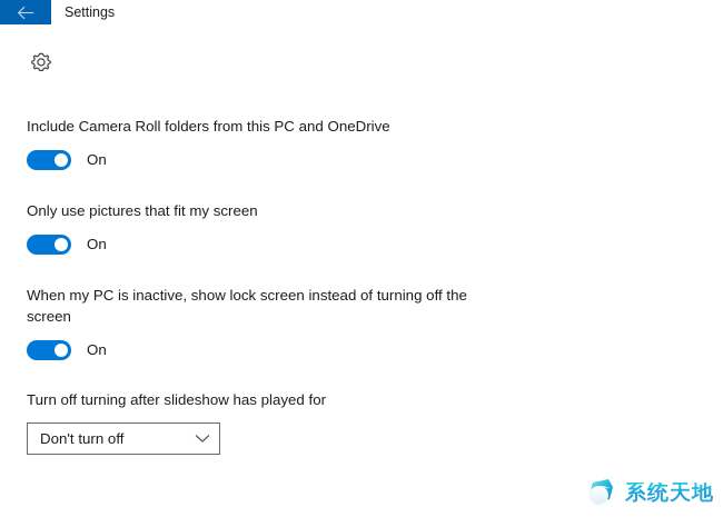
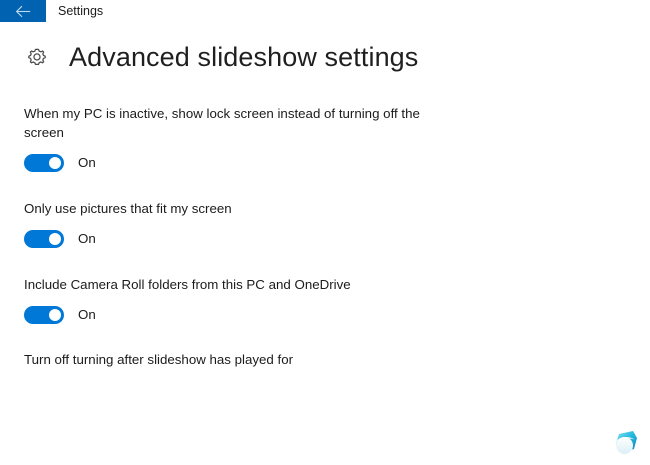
  Settings
+ Advanced slideshow settings
- Include Camera Roll folders from this PC and OneDrive
+ When my PC is inactive, show lock screen instead of turning off the screen
  On
  Only use pictures that fit my screen
  On
- When my PC is inactive, show lock screen instead of turning off the screen
+ Include Camera Roll folders from this PC and OneDrive
  On
  Turn off turning after slideshow has played for
- Don't turn off
- 系统天地
